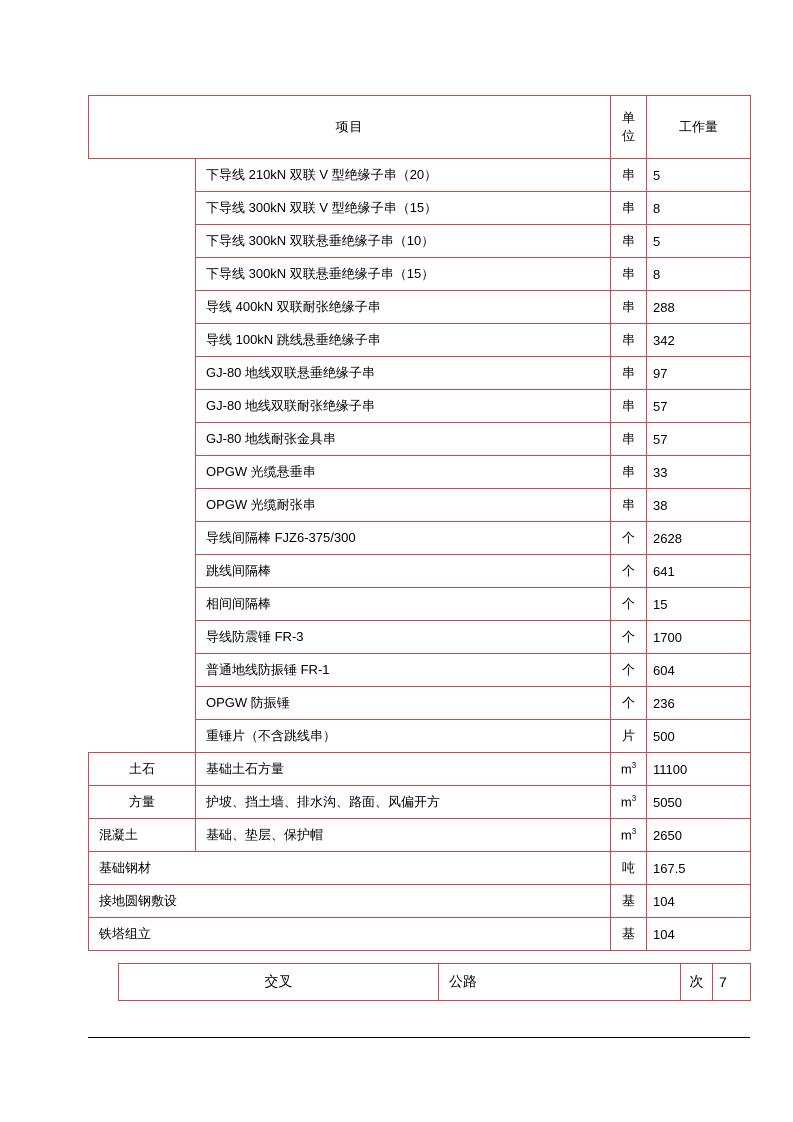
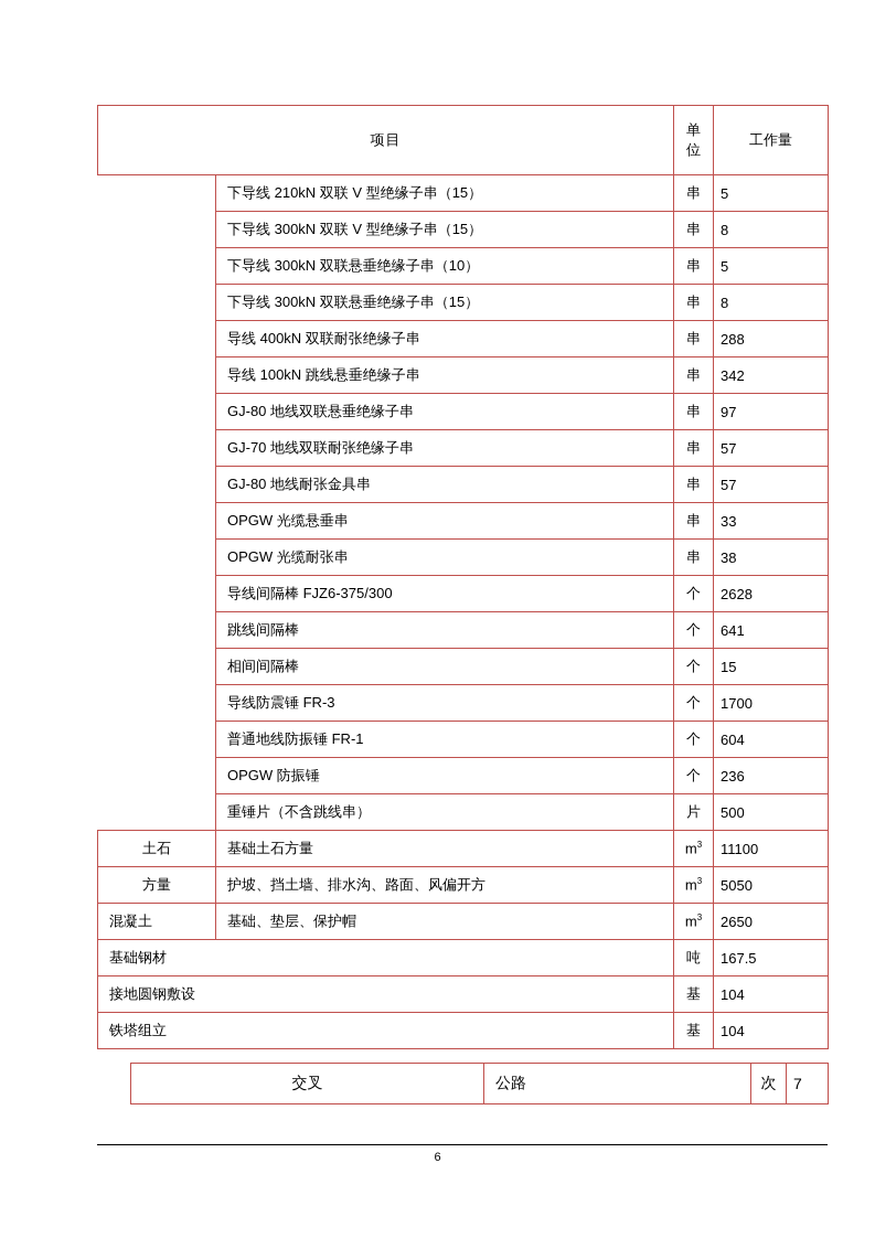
  项目	单位	工作量
- 	下导线 210kN 双联 V 型绝缘子串（20）	串	5
+ 	下导线 210kN 双联 V 型绝缘子串（15）	串	5
  下导线 300kN 双联 V 型绝缘子串（15）	串	8
  下导线 300kN 双联悬垂绝缘子串（10）	串	5
  下导线 300kN 双联悬垂绝缘子串（15）	串	8
  导线 400kN 双联耐张绝缘子串	串	288
  导线 100kN 跳线悬垂绝缘子串	串	342
  GJ-80 地线双联悬垂绝缘子串	串	97
- GJ-80 地线双联耐张绝缘子串	串	57
+ GJ-70 地线双联耐张绝缘子串	串	57
  GJ-80 地线耐张金具串	串	57
  OPGW 光缆悬垂串	串	33
  OPGW 光缆耐张串	串	38
  导线间隔棒 FJZ6-375/300	个	2628
  跳线间隔棒	个	641
  相间间隔棒	个	15
  导线防震锤 FR-3	个	1700
  普通地线防振锤 FR-1	个	604
  OPGW 防振锤	个	236
  重锤片（不含跳线串）	片	500
  土石	基础土石方量	m3	11100
  方量	护坡、挡土墙、排水沟、路面、风偏开方	m3	5050
  混凝土	基础、垫层、保护帽	m3	2650
  基础钢材	吨	167.5
  接地圆钢敷设	基	104
  铁塔组立	基	104
  交叉	公路	次	7
+ 6
